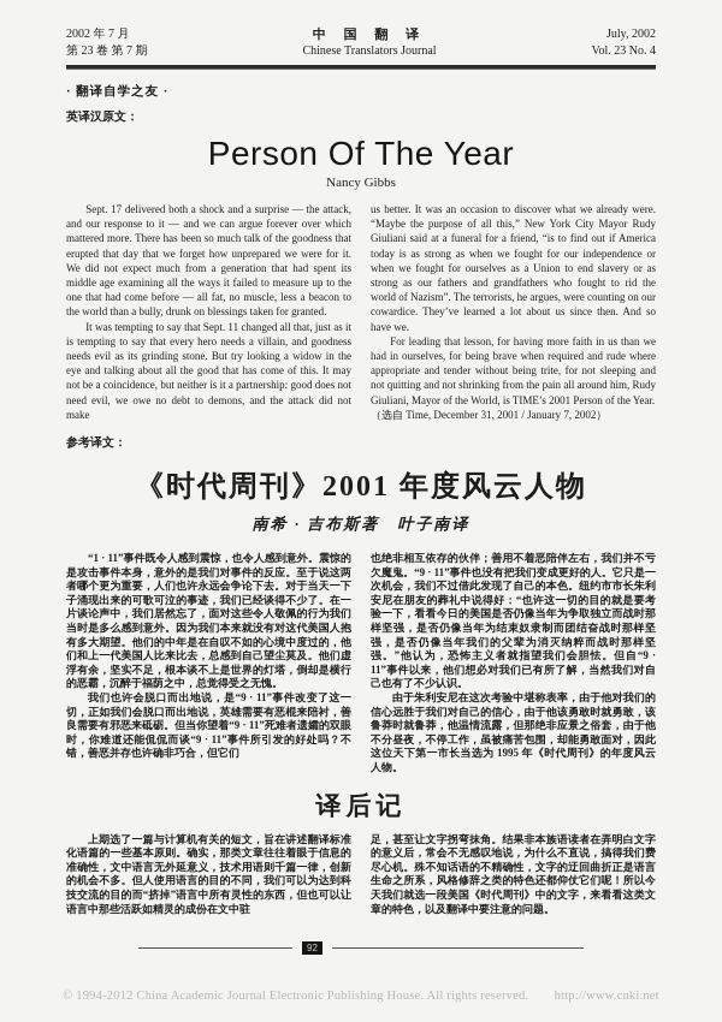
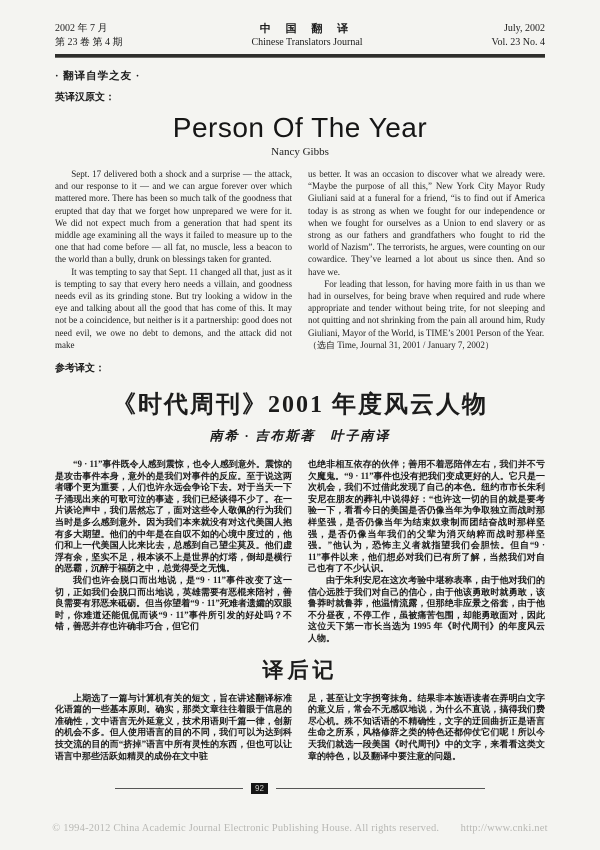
  2002 年 7 月
- 第 23 卷 第 7 期
+ 第 23 卷 第 4 期
  中 国 翻 译
  Chinese Translators Journal
  July, 2002
  Vol. 23 No. 4
  · 翻译自学之友 ·
  英译汉原文：
  Person Of The Year
  Nancy Gibbs
  Sept. 17 delivered both a shock and a surprise — the attack, and our response to it — and we can argue forever over which mattered more. There has been so much talk of the goodness that erupted that day that we forget how unprepared we were for it. We did not expect much from a generation that had spent its middle age examining all the ways it failed to measure up to the one that had come before — all fat, no muscle, less a beacon to the world than a bully, drunk on blessings taken for granted.
  It was tempting to say that Sept. 11 changed all that, just as it is tempting to say that every hero needs a villain, and goodness needs evil as its grinding stone. But try looking a widow in the eye and talking about all the good that has come of this. It may not be a coincidence, but neither is it a partnership: good does not need evil, we owe no debt to demons, and the attack did not make
  us better. It was an occasion to discover what we already were. “Maybe the purpose of all this,” New York City Mayor Rudy Giuliani said at a funeral for a friend, “is to find out if America today is as strong as when we fought for our independence or when we fought for ourselves as a Union to end slavery or as strong as our fathers and grandfathers who fought to rid the world of Nazism”. The terrorists, he argues, were counting on our cowardice. They’ve learned a lot about us since then. And so have we.
  For leading that lesson, for having more faith in us than we had in ourselves, for being brave when required and rude where appropriate and tender without being trite, for not sleeping and not quitting and not shrinking from the pain all around him, Rudy Giuliani, Mayor of the World, is TIME’s 2001 Person of the Year.
- （选自 Time, December 31, 2001 / January 7, 2002）
+ （选自 Time, Journal 31, 2001 / January 7, 2002）
  参考译文：
  《时代周刊》2001 年度风云人物
  南希 · 吉布斯著 叶子南译
- “1 · 11”事件既令人感到震惊，也令人感到意外。震惊的是攻击事件本身，意外的是我们对事件的反应。至于说这两者哪个更为重要，人们也许永远会争论下去。对于当天一下子涌现出来的可歌可泣的事迹，我们已经谈得不少了。在一片谈论声中，我们居然忘了，面对这些令人敬佩的行为我们当时是多么感到意外。因为我们本来就没有对这代美国人抱有多大期望。他们的中年是在自叹不如的心境中度过的，他们和上一代美国人比来比去，总感到自己望尘莫及。他们虚浮有余，坚实不足，根本谈不上是世界的灯塔，倒却是横行的恶霸，沉醉于福荫之中，总觉得受之无愧。
+ “9 · 11”事件既令人感到震惊，也令人感到意外。震惊的是攻击事件本身，意外的是我们对事件的反应。至于说这两者哪个更为重要，人们也许永远会争论下去。对于当天一下子涌现出来的可歌可泣的事迹，我们已经谈得不少了。在一片谈论声中，我们居然忘了，面对这些令人敬佩的行为我们当时是多么感到意外。因为我们本来就没有对这代美国人抱有多大期望。他们的中年是在自叹不如的心境中度过的，他们和上一代美国人比来比去，总感到自己望尘莫及。他们虚浮有余，坚实不足，根本谈不上是世界的灯塔，倒却是横行的恶霸，沉醉于福荫之中，总觉得受之无愧。
  我们也许会脱口而出地说，是“9 · 11”事件改变了这一切，正如我们会脱口而出地说，英雄需要有恶棍来陪衬，善良需要有邪恶来砥砺。但当你望着“9 · 11”死难者遗孀的双眼时，你难道还能侃侃而谈“9 · 11”事件所引发的好处吗？不错，善恶并存也许确非巧合，但它们
  也绝非相互依存的伙伴；善用不着恶陪伴左右，我们并不亏欠魔鬼。“9 · 11”事件也没有把我们变成更好的人。它只是一次机会，我们不过借此发现了自己的本色。纽约市市长朱利安尼在朋友的葬礼中说得好：“也许这一切的目的就是要考验一下，看看今日的美国是否仍像当年为争取独立而战时那样坚强，是否仍像当年为结束奴隶制而团结奋战时那样坚强，是否仍像当年我们的父辈为消灭纳粹而战时那样坚强。”他认为，恐怖主义者就指望我们会胆怯。但自“9 · 11”事件以来，他们想必对我们已有所了解，当然我们对自己也有了不少认识。
  由于朱利安尼在这次考验中堪称表率，由于他对我们的信心远胜于我们对自己的信心，由于他该勇敢时就勇敢，该鲁莽时就鲁莽，他温情流露，但那绝非应景之俗套，由于他不分昼夜，不停工作，虽被痛苦包围，却能勇敢面对，因此这位天下第一市长当选为 1995 年《时代周刊》的年度风云人物。
  译后记
  上期选了一篇与计算机有关的短文，旨在讲述翻译标准化语篇的一些基本原则。确实，那类文章往往着眼于信息的准确性，文中语言无外延意义，技术用语则千篇一律，创新的机会不多。但人使用语言的目的不同，我们可以为达到科技交流的目的而“挤掉”语言中所有灵性的东西，但也可以让语言中那些活跃如精灵的成份在文中驻
  足，甚至让文字拐弯抹角。结果非本族语读者在弄明白文字的意义后，常会不无感叹地说，为什么不直说，搞得我们费尽心机。殊不知话语的不精确性，文字的迂回曲折正是语言生命之所系，风格修辞之类的特色还都仰仗它们呢！所以今天我们就选一段美国《时代周刊》中的文字，来看看这类文章的特色，以及翻译中要注意的问题。
  92
  © 1994-2012 China Academic Journal Electronic Publishing House. All rights reserved. http://www.cnki.net
